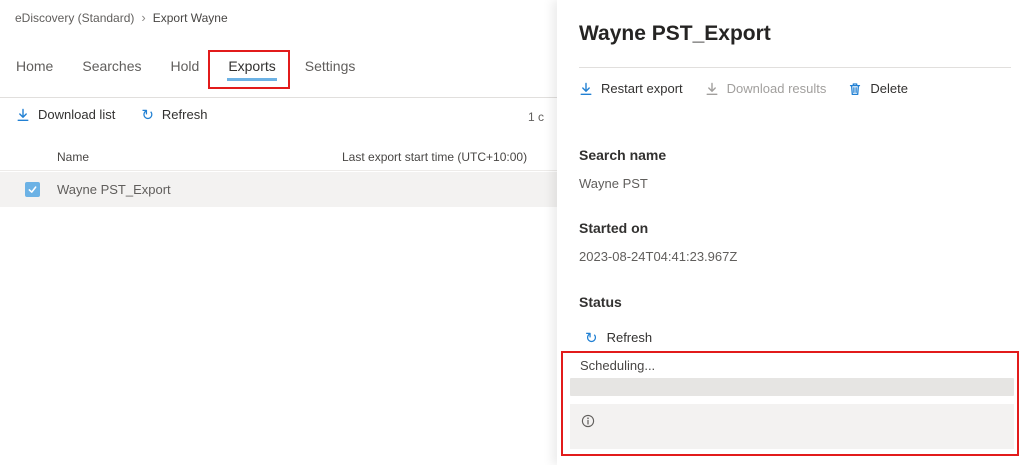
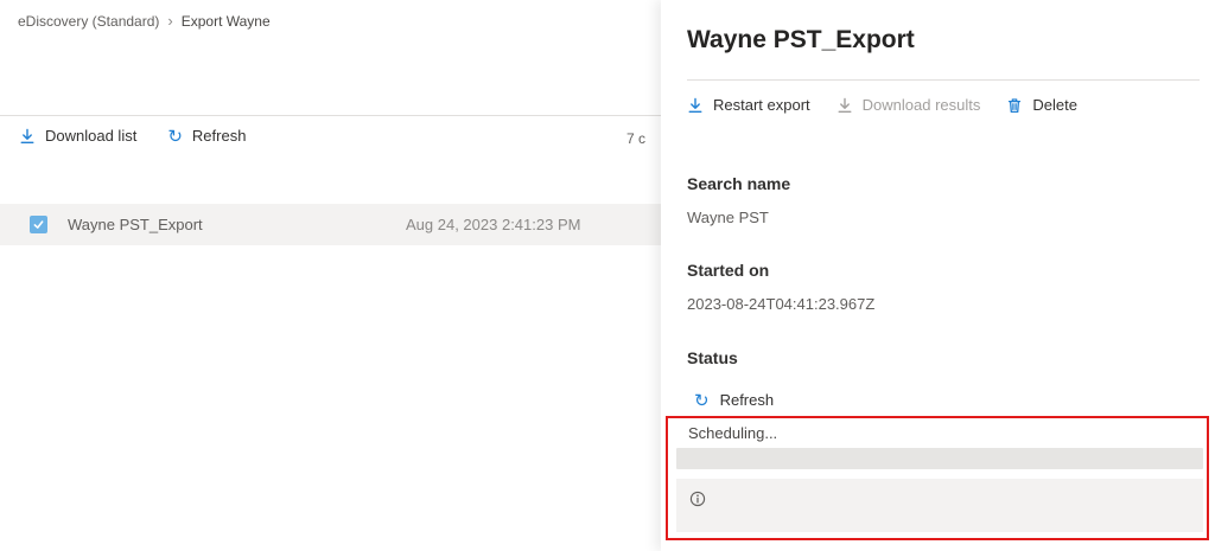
  eDiscovery (Standard)
  ›
  Export Wayne
- Home
- Searches
- Hold
- Exports
- Settings
  Download list
  ↻
  Refresh
- 1 c
+ 7 c
- Name
- Last export start time (UTC+10:00)
  Wayne PST_Export
+ Aug 24, 2023 2:41:23 PM
  Wayne PST_Export
  Restart export
  Download results
  Delete
  Search name
  Wayne PST
  Started on
  2023-08-24T04:41:23.967Z
  Status
  ↻
  Refresh
  Scheduling...
